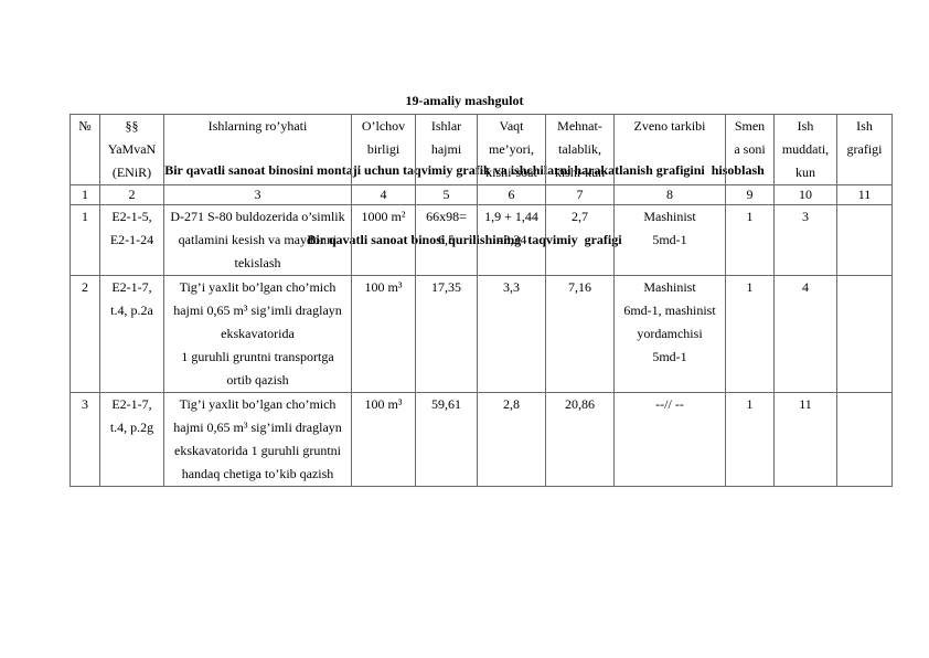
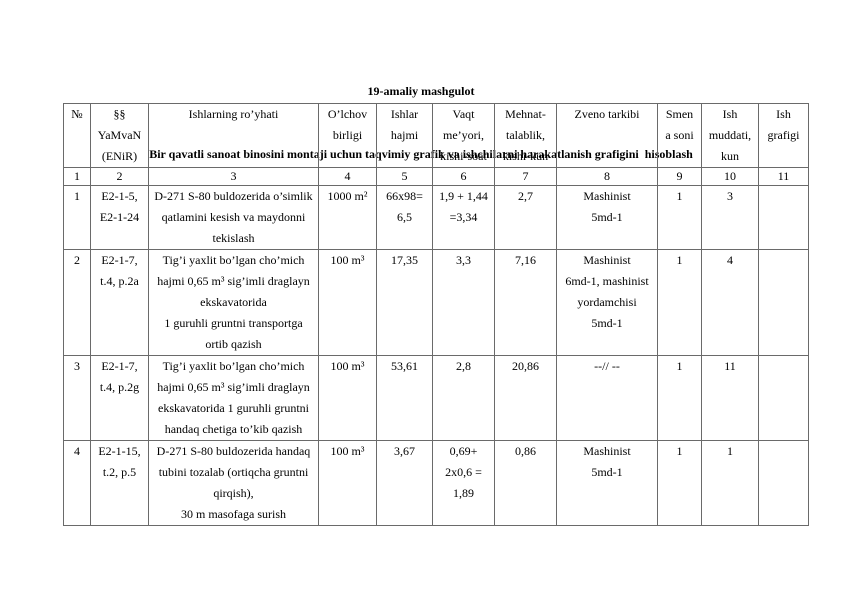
  19-amaliy mashgulot
  Bir qavatli sanoat binosini montaji uchun taqvimiy grafik va ishchilarni harakatlanish grafigini hisoblash
- Bir qavatli sanoat binosi qurilishining taqvimiy grafigi
  №	§§ YaMvaN (ENiR)	Ishlarning ro’yhati	O’lchov birligi	Ishlar hajmi	Vaqt me’yori, kishi-soat	Mehnat- talablik, kishi-kun	Zveno tarkibi	Smen a soni	Ish muddati, kun	Ish grafigi
  1	2	3	4	5	6	7	8	9	10	11
  1	E2-1-5, E2-1-24	D-271 S-80 buldozerida o’simlik qatlamini kesish va maydonni tekislash	1000 m²	66x98= 6,5	1,9 + 1,44 =3,34	2,7	Mashinist 5md-1	1	3
  2	E2-1-7, t.4, p.2a	Tig’i yaxlit bo’lgan cho’mich hajmi 0,65 m³ sig’imli draglayn ekskavatorida 1 guruhli gruntni transportga ortib qazish	100 m³	17,35	3,3	7,16	Mashinist 6md-1, mashinist yordamchisi 5md-1	1	4
- 3	E2-1-7, t.4, p.2g	Tig’i yaxlit bo’lgan cho’mich hajmi 0,65 m³ sig’imli draglayn ekskavatorida 1 guruhli gruntni handaq chetiga to’kib qazish	100 m³	59,61	2,8	20,86	--// --	1	11
+ 3	E2-1-7, t.4, p.2g	Tig’i yaxlit bo’lgan cho’mich hajmi 0,65 m³ sig’imli draglayn ekskavatorida 1 guruhli gruntni handaq chetiga to’kib qazish	100 m³	53,61	2,8	20,86	--// --	1	11
+ 4	E2-1-15, t.2, p.5	D-271 S-80 buldozerida handaq tubini tozalab (ortiqcha gruntni qirqish), 30 m masofaga surish	100 m³	3,67	0,69+ 2x0,6 = 1,89	0,86	Mashinist 5md-1	1	1
